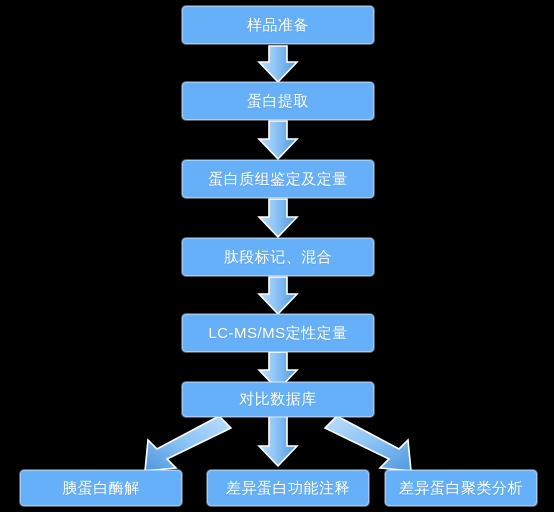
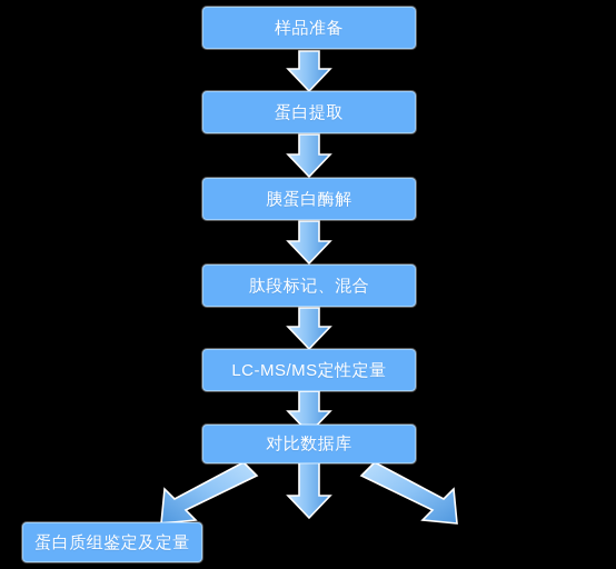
  样品准备
  蛋白提取
- 蛋白质组鉴定及定量
+ 胰蛋白酶解
  肽段标记、混合
  LC-MS/MS定性定量
  对比数据库
- 胰蛋白酶解
+ 蛋白质组鉴定及定量
- 差异蛋白功能注释
- 差异蛋白聚类分析
